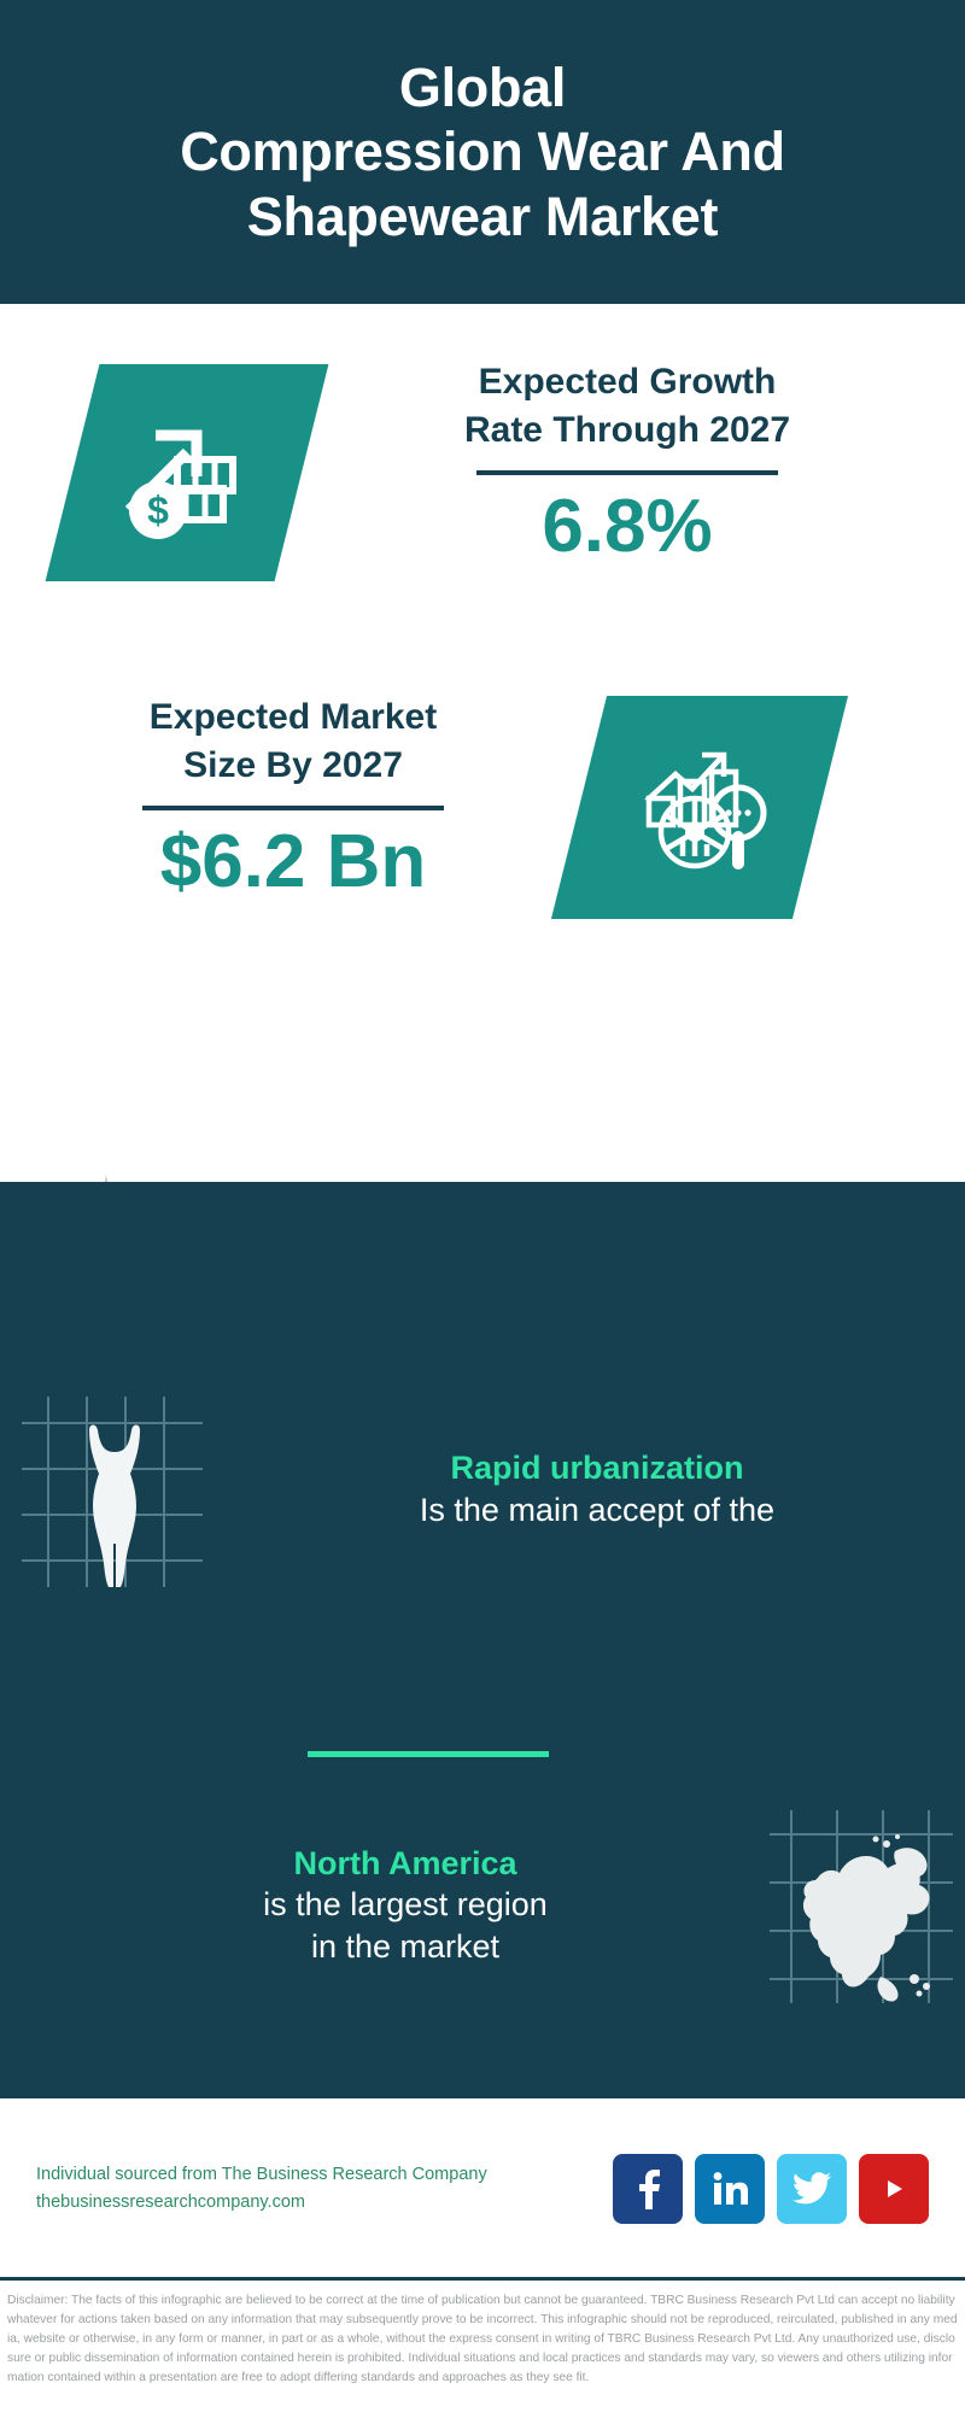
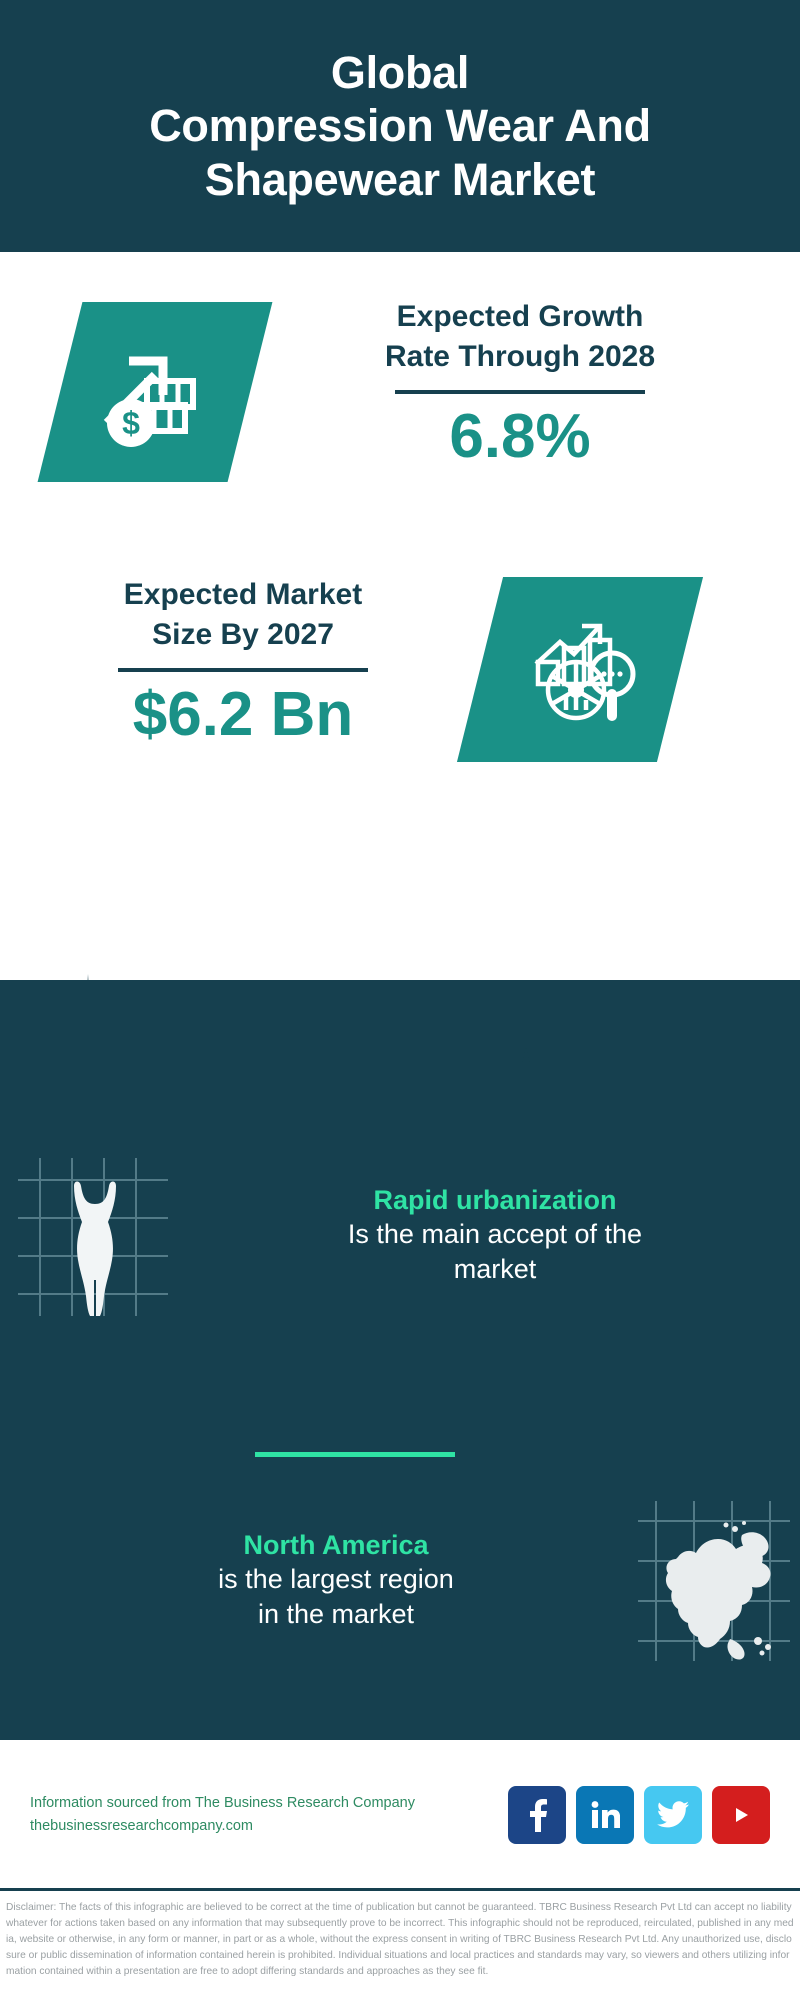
  Global
  Compression Wear And
  Shapewear Market
  Expected Growth
- Rate Through 2027
+ Rate Through 2028
  6.8%
  Expected Market
  Size By 2027
  $6.2 Bn
  Rapid urbanization
  Is the main accept of the
+ market
  North America
  is the largest region
  in the market
- Individual sourced from The Business Research Company
+ Information sourced from The Business Research Company
  thebusinessresearchcompany.com
  Disclaimer: The facts of this infographic are believed to be correct at the time of publication but cannot be guaranteed. TBRC Business Research Pvt Ltd can accept no liability whatever for actions taken based on any information that may subsequently prove to be incorrect. This infographic should not be reproduced, reirculated, published in any media, website or otherwise, in any form or manner, in part or as a whole, without the express consent in writing of TBRC Business Research Pvt Ltd. Any unauthorized use, disclosure or public dissemination of information contained herein is prohibited. Individual situations and local practices and standards may vary, so viewers and others utilizing information contained within a presentation are free to adopt differing standards and approaches as they see fit.
